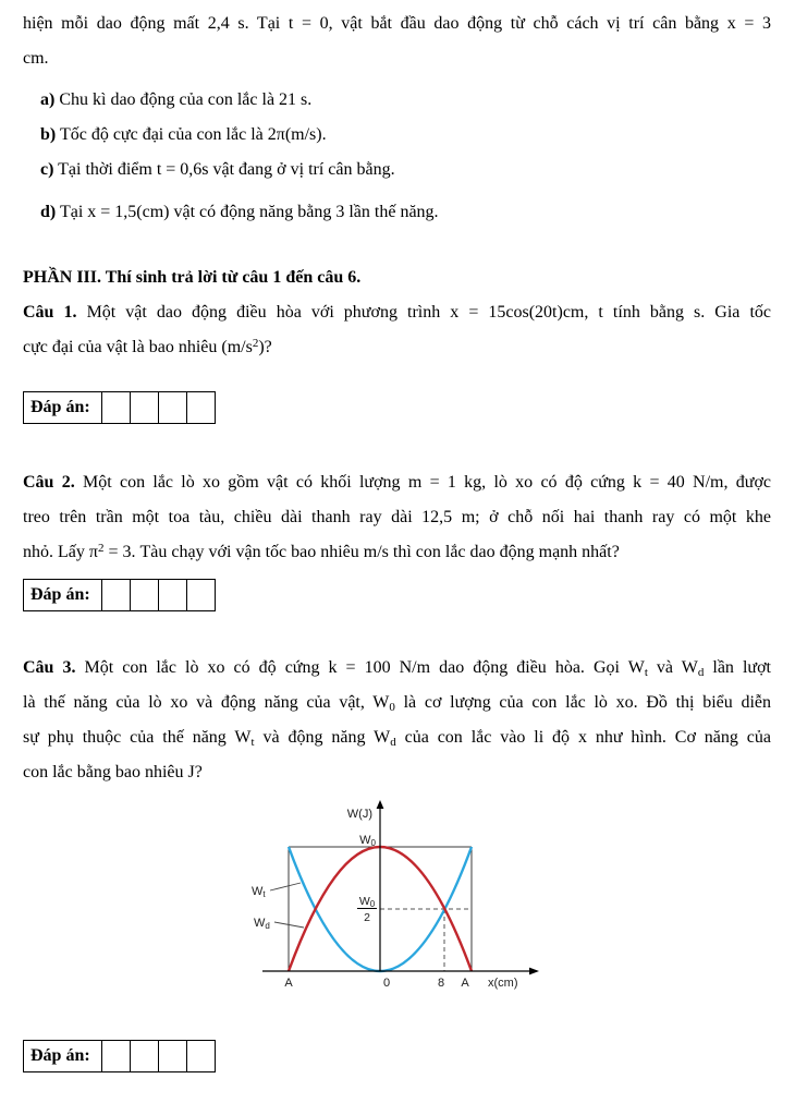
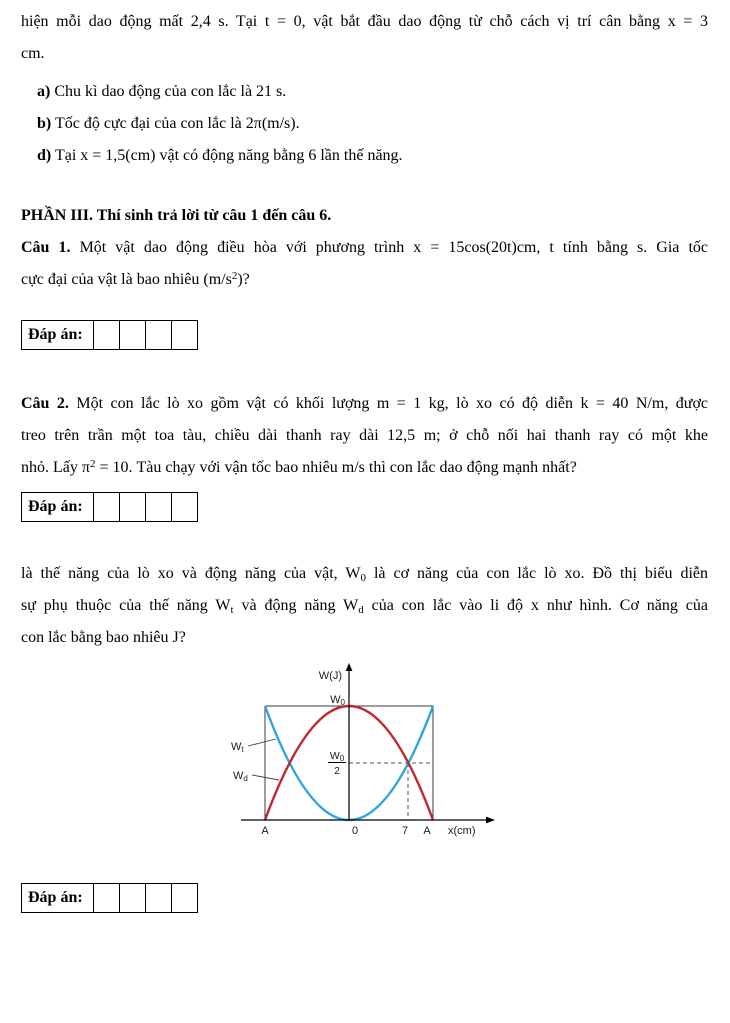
  hiện mỗi dao động mất 2,4 s. Tại t = 0, vật bắt đầu dao động từ chỗ cách vị trí cân bằng x = 3
  cm.
  a) Chu kì dao động của con lắc là 21 s.
  b) Tốc độ cực đại của con lắc là 2π(m/s).
- c) Tại thời điểm t = 0,6s vật đang ở vị trí cân bằng.
- d) Tại x = 1,5(cm) vật có động năng bằng 3 lần thế năng.
+ d) Tại x = 1,5(cm) vật có động năng bằng 6 lần thế năng.
  PHẦN III. Thí sinh trả lời từ câu 1 đến câu 6.
  Câu 1. Một vật dao động điều hòa với phương trình x = 15cos(20t)cm, t tính bằng s. Gia tốc
  cực đại của vật là bao nhiêu (m/s2)?
  Đáp án:
- Câu 2. Một con lắc lò xo gồm vật có khối lượng m = 1 kg, lò xo có độ cứng k = 40 N/m, được
+ Câu 2. Một con lắc lò xo gồm vật có khối lượng m = 1 kg, lò xo có độ diễn k = 40 N/m, được
  treo trên trần một toa tàu, chiều dài thanh ray dài 12,5 m; ở chỗ nối hai thanh ray có một khe
- nhỏ. Lấy π2 = 3. Tàu chạy với vận tốc bao nhiêu m/s thì con lắc dao động mạnh nhất?
+ nhỏ. Lấy π2 = 10. Tàu chạy với vận tốc bao nhiêu m/s thì con lắc dao động mạnh nhất?
  Đáp án:
- Câu 3. Một con lắc lò xo có độ cứng k = 100 N/m dao động điều hòa. Gọi Wt và Wd lần lượt
- là thế năng của lò xo và động năng của vật, W0 là cơ lượng của con lắc lò xo. Đồ thị biểu diễn
+ là thế năng của lò xo và động năng của vật, W0 là cơ năng của con lắc lò xo. Đồ thị biểu diễn
  sự phụ thuộc của thế năng Wt và động năng Wd của con lắc vào li độ x như hình. Cơ năng của
  con lắc bằng bao nhiêu J?
  W0
  2
  W(J)
  W0
  Wt
  Wd
  A
  0
- 8
+ 7
  A
  x(cm)
  Đáp án:
